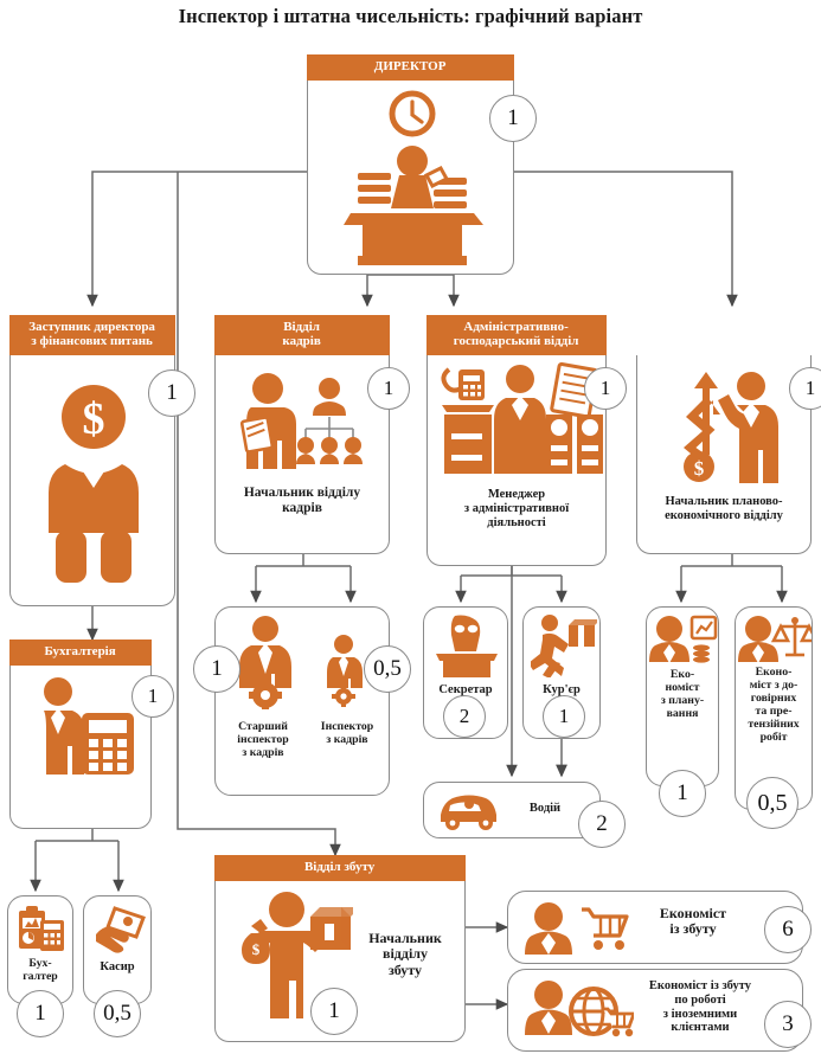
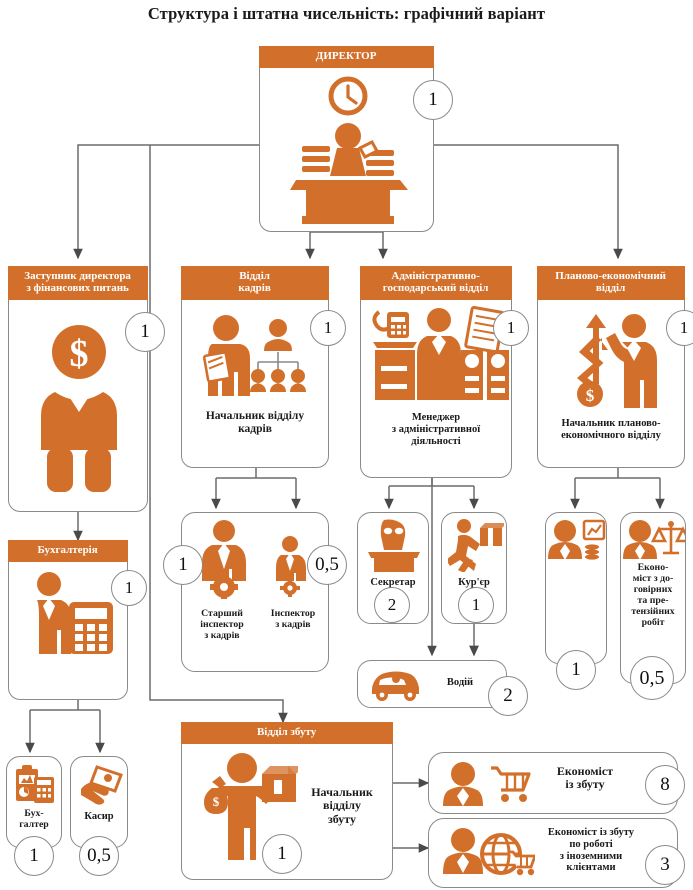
- Інспектор і штатна чисельність: графічний варіант
+ Структура і штатна чисельність: графічний варіант
  ДИРЕКТОР
  1
  Заступник директора
  з фінансових питань
  $
  1
  Відділ
  кадрів
  Начальник відділу
  кадрів
  1
  Адміністративно-
  господарський відділ
  Менеджер
  з адміністративної
  діяльності
  1
+ Планово-економічний
+ відділ
  $
  Начальник планово-
  економічного відділу
  1
  Бухгалтерія
  1
  Бух-
  галтер
  1
  Касир
  0,5
  Старший
  інспектор
  з кадрів
  Інспектор
  з кадрів
  1
  0,5
  Секретар
  2
  Кур'єр
  1
  Водій
  2
- Еко-
- номіст
- з плану-
- вання
  1
  Еконо-
  міст з до-
  говірних
  та пре-
  тензійних
  робіт
  0,5
  Відділ збуту
  $
  Начальник
  відділу
  збуту
  1
  Економіст
  із збуту
- 6
+ 8
  Економіст із збуту
  по роботі
  з іноземними
  клієнтами
  3
